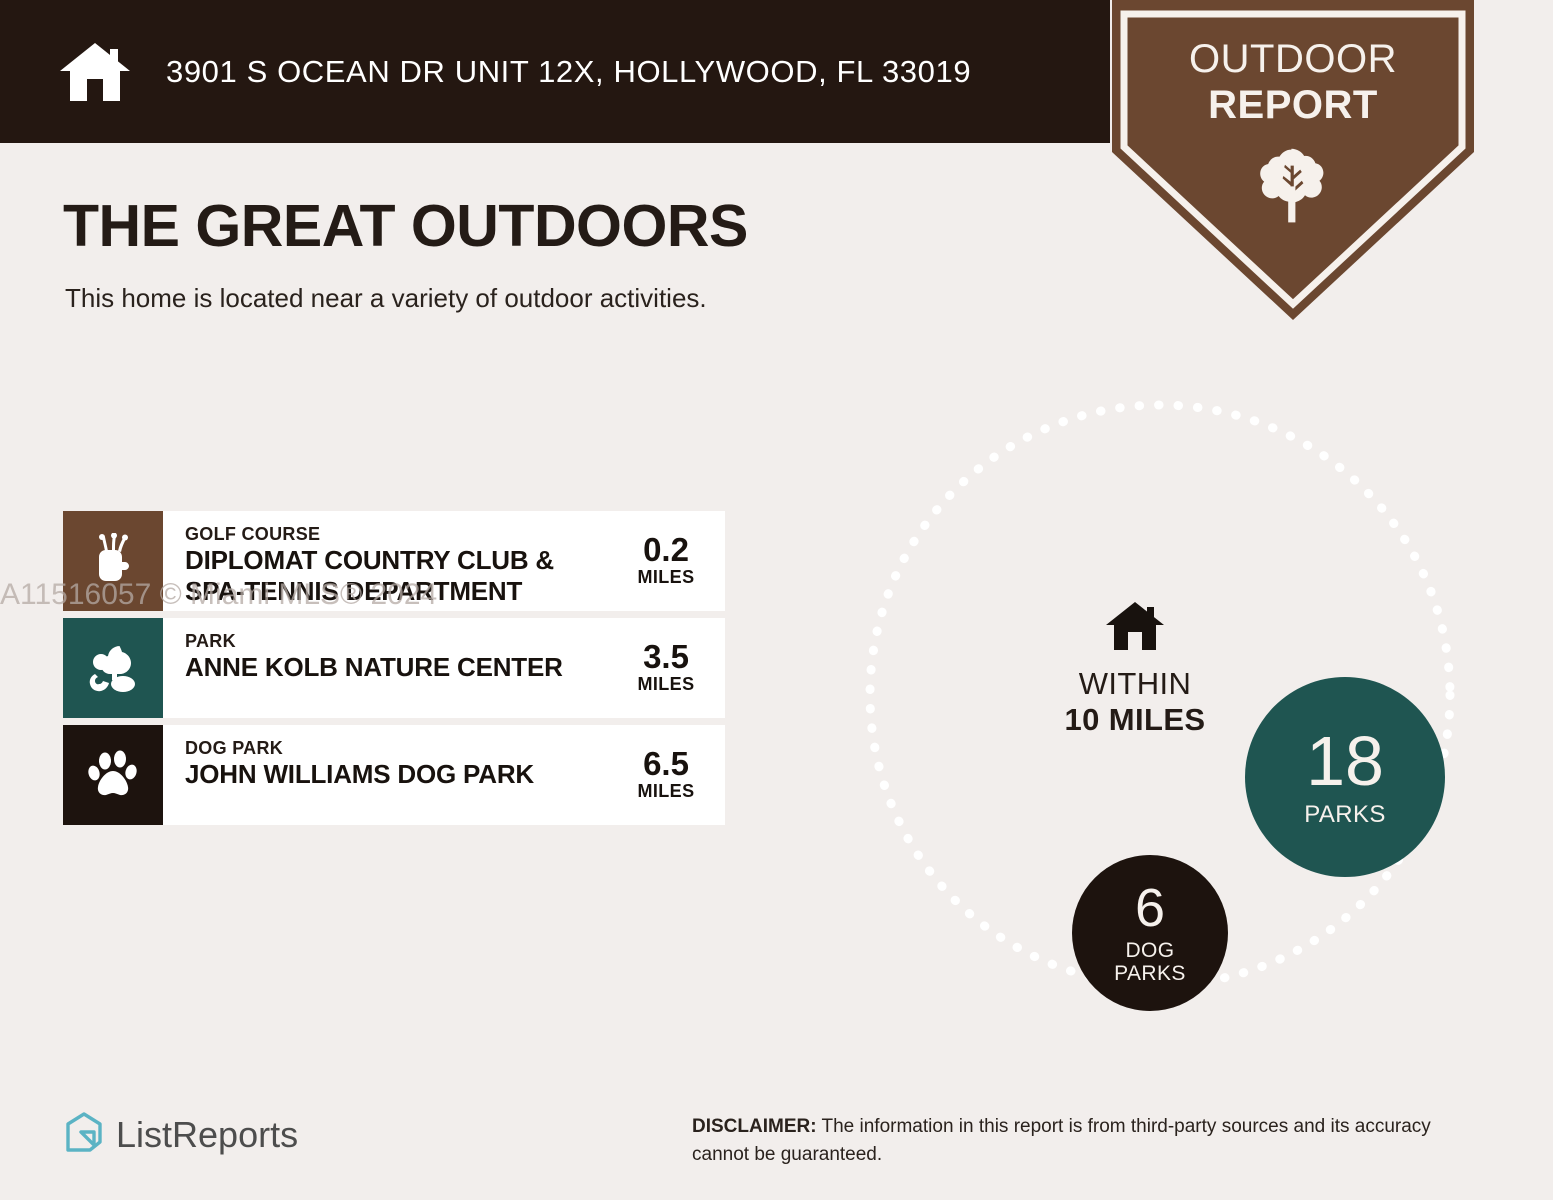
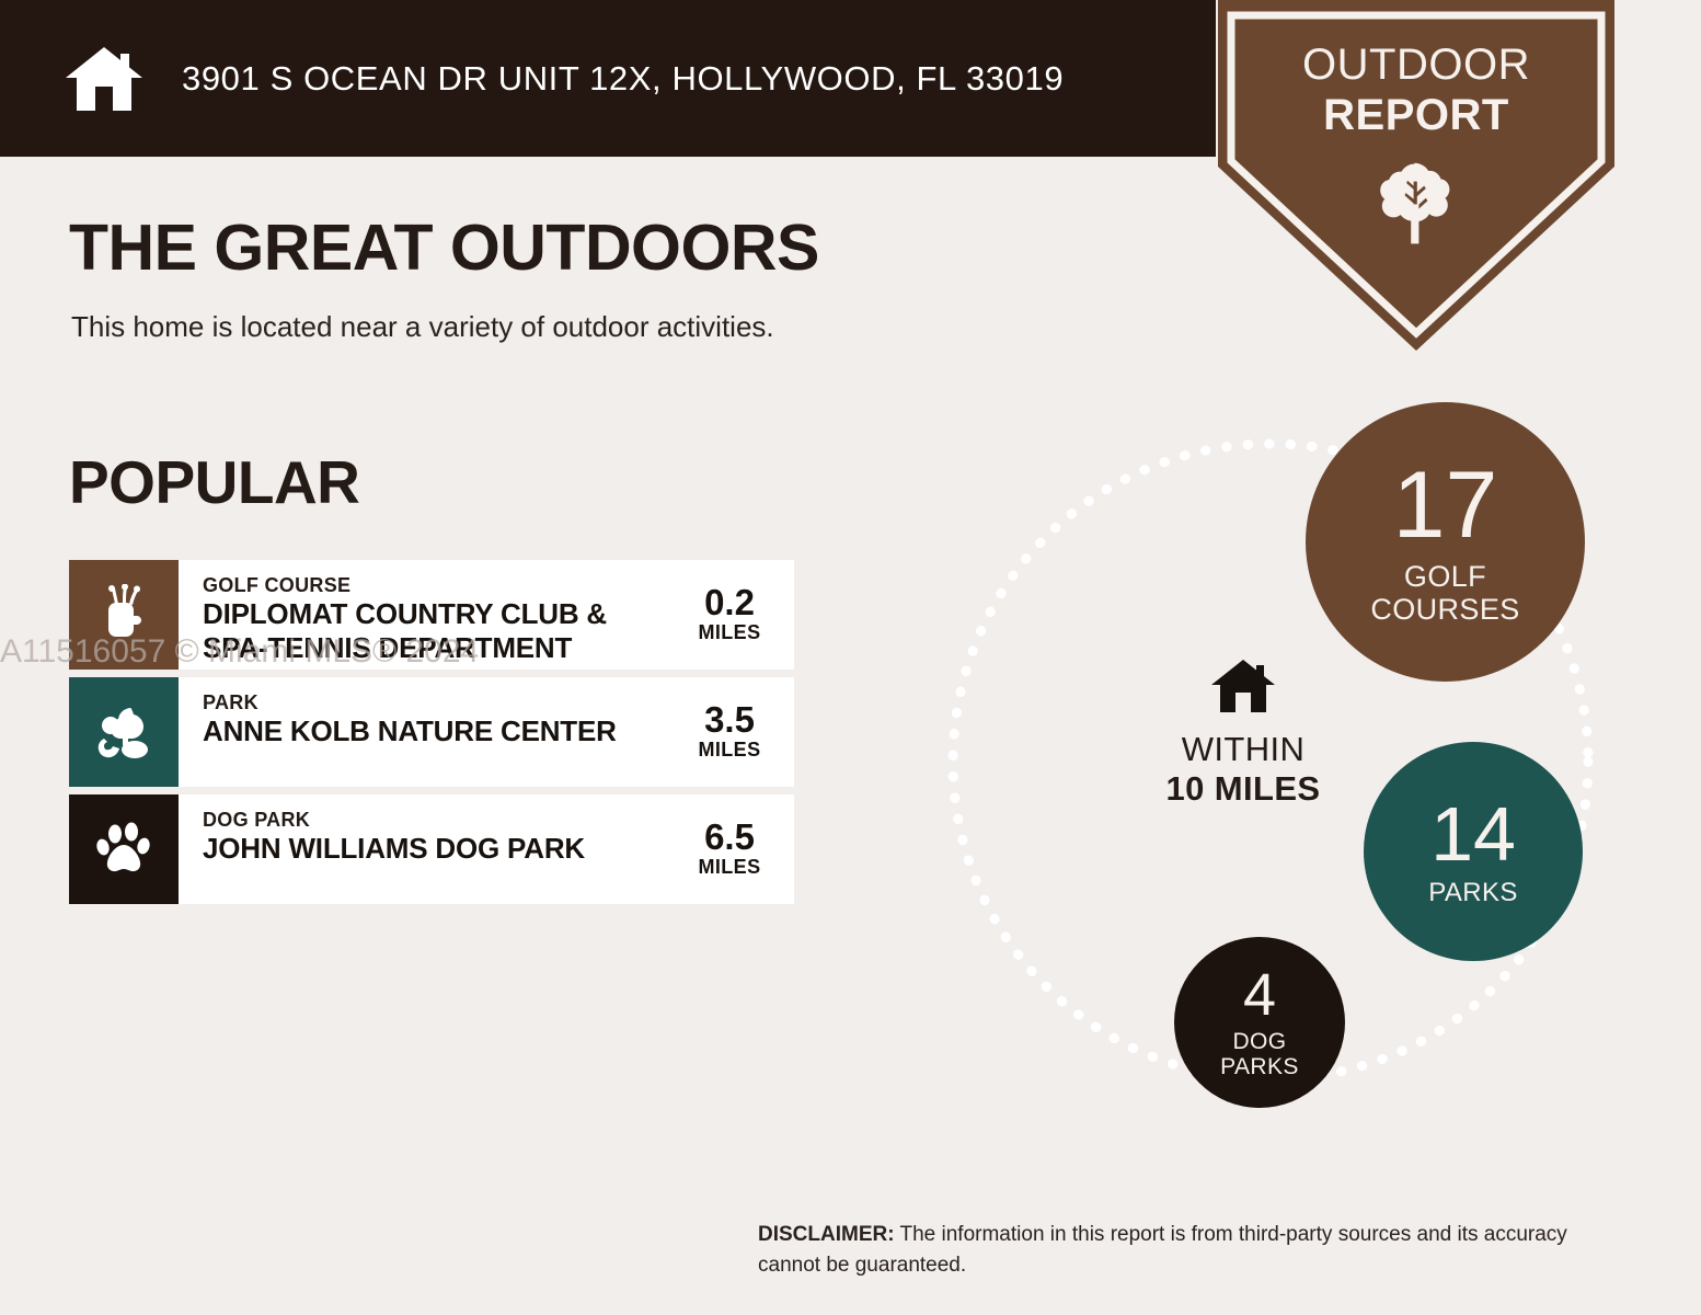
  3901 S OCEAN DR UNIT 12X, HOLLYWOOD, FL 33019
  OUTDOOR
  REPORT
  THE GREAT OUTDOORS
  This home is located near a variety of outdoor activities.
+ POPULAR
  GOLF COURSE
  DIPLOMAT COUNTRY CLUB & SPA-TENNIS DEPARTMENT
  0.2
  MILES
  PARK
  ANNE KOLB NATURE CENTER
  3.5
  MILES
  DOG PARK
  JOHN WILLIAMS DOG PARK
  6.5
  MILES
  A11516057 © Miami MLS® 2024
+ 17
+ GOLF
+ COURSES
- 18
+ 14
  PARKS
- 6
+ 4
  DOG
  PARKS
  WITHIN
  10 MILES
- ListReports
  DISCLAIMER: The information in this report is from third-party sources and its accuracy cannot be guaranteed.
